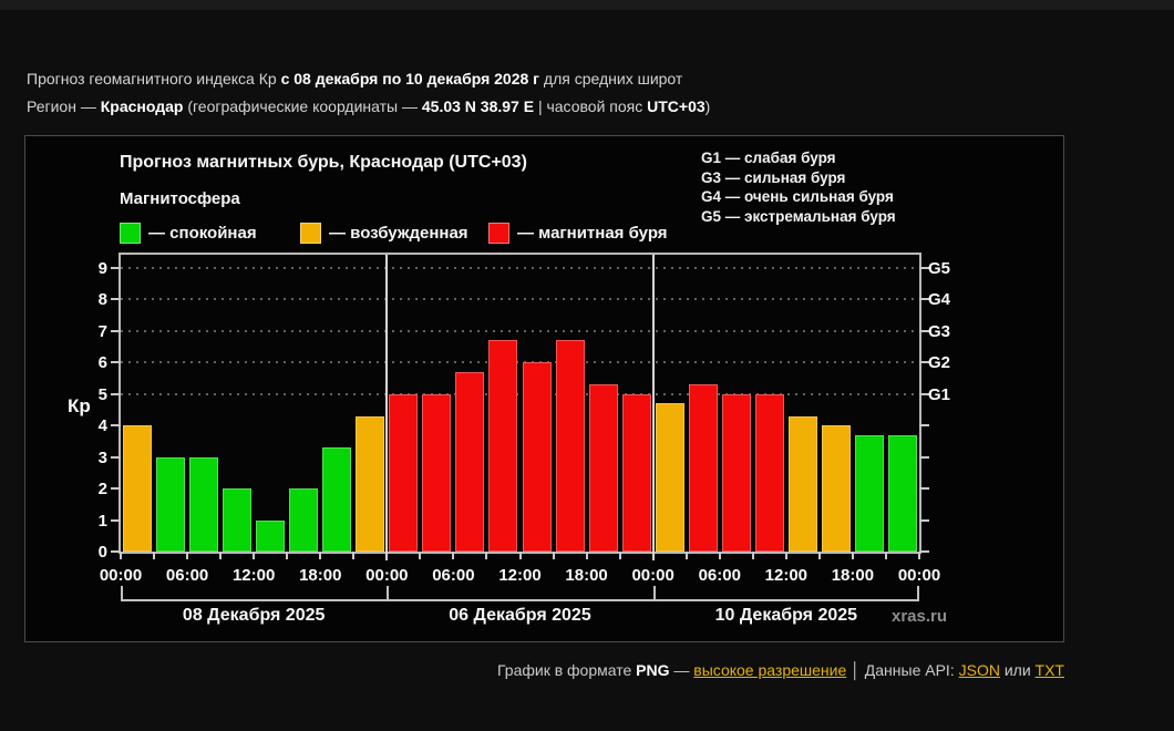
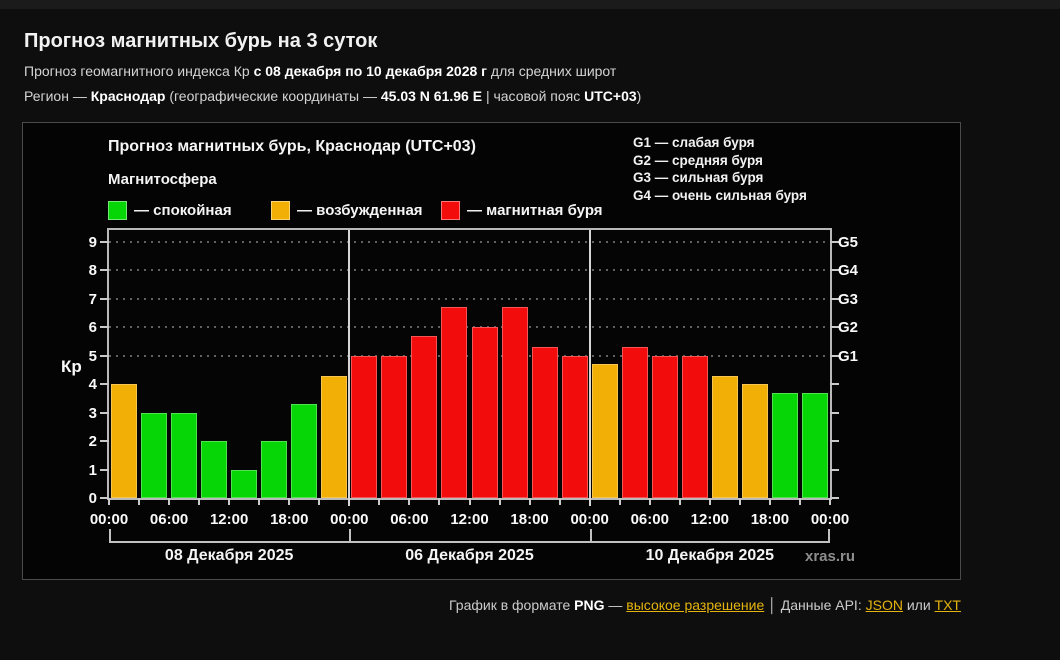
+ Прогноз магнитных бурь на 3 суток
  Прогноз геомагнитного индекса Кр с 08 декабря по 10 декабря 2028 г для средних широт
- Регион — Краснодар (географические координаты — 45.03 N 38.97 E | часовой пояс UTC+03)
+ Регион — Краснодар (географические координаты — 45.03 N 61.96 E | часовой пояс UTC+03)
  Прогноз магнитных бурь, Краснодар (UTC+03)
  Магнитосфера
  — спокойная
  — возбужденная
  — магнитная буря
  G1 — слабая буря
+ G2 — средняя буря
  G3 — сильная буря
  G4 — очень сильная буря
- G5 — экстремальная буря
  Кр
  xras.ru
  0
  1
  2
  3
  4
  5
  6
  7
  8
  9
  G1
  G2
  G3
  G4
  G5
  00:00
  06:00
  12:00
  18:00
  00:00
  06:00
  12:00
  18:00
  00:00
  06:00
  12:00
  18:00
  00:00
  08 Декабря 2025
  06 Декабря 2025
  10 Декабря 2025
  График в формате PNG — высокое разрешение │ Данные API: JSON или TXT
